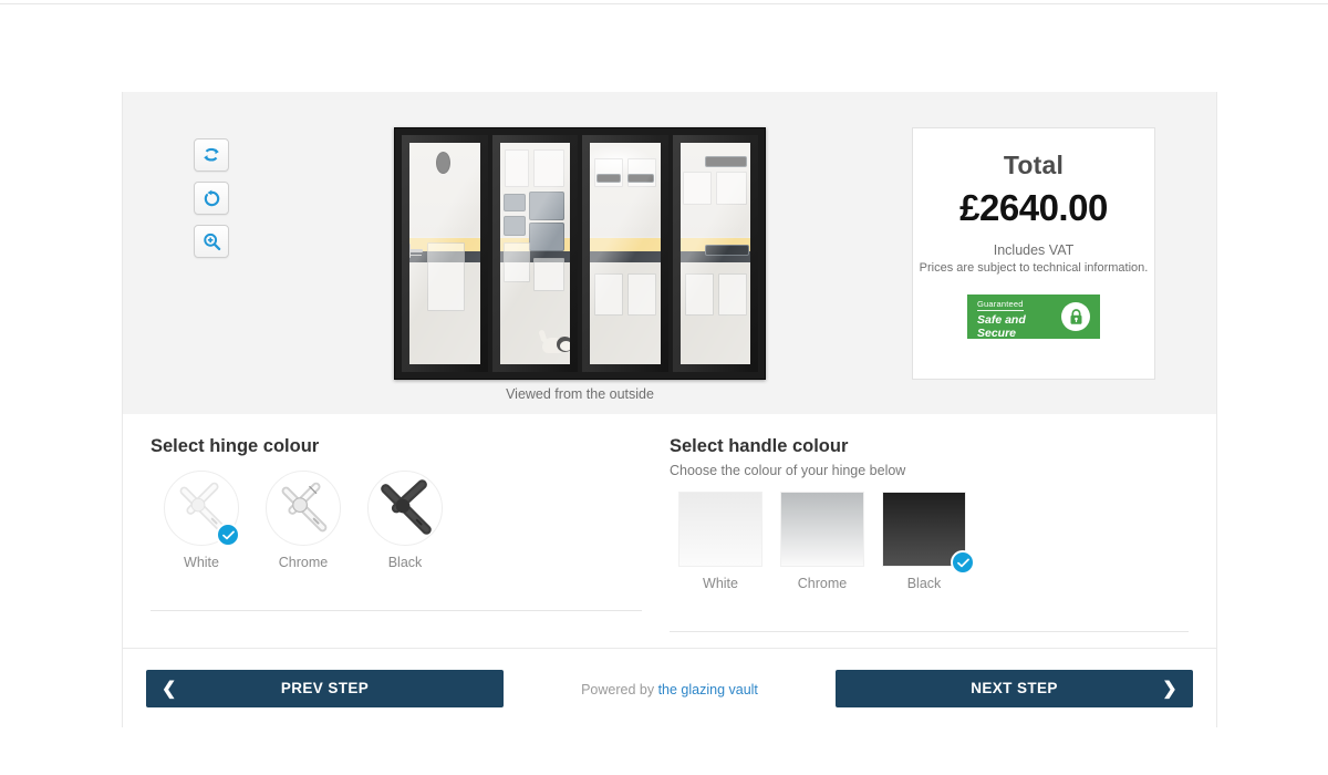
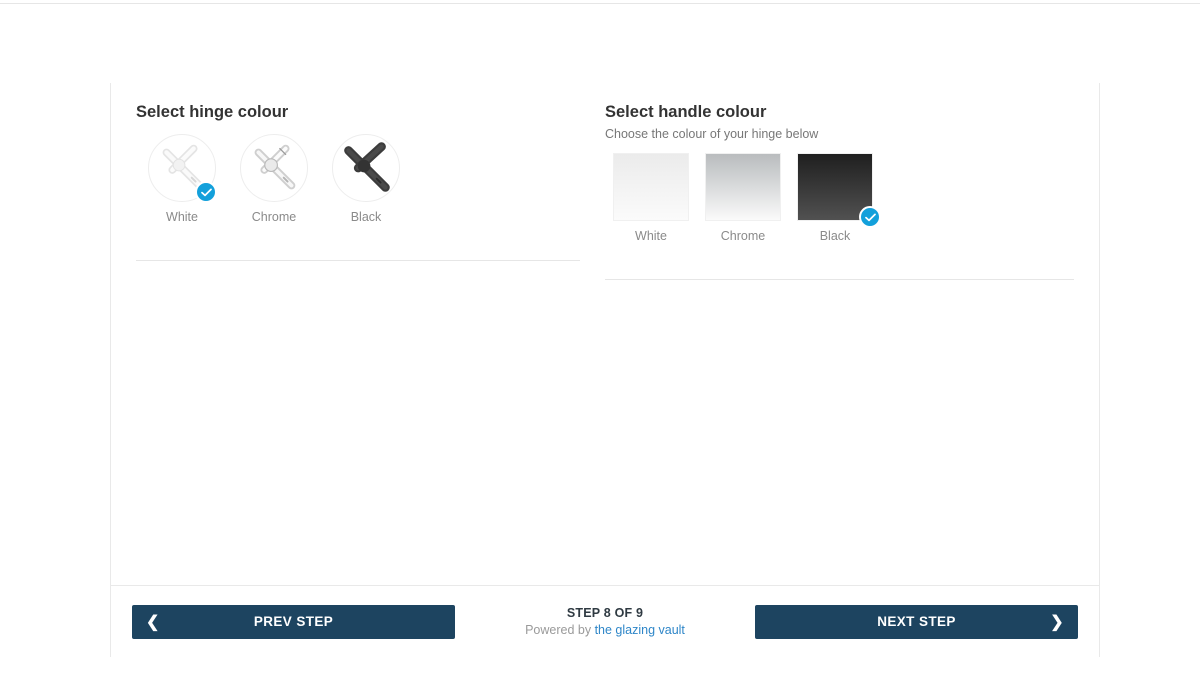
- Viewed from the outside
- Total
- £2640.00
- Includes VAT
- Prices are subject to technical information.
- Guaranteed
- Safe and
- Secure
  Select hinge colour
  White
  Chrome
  Black
  Select handle colour
  Choose the colour of your hinge below
  White
  Chrome
  Black
  ❮
  PREV STEP
+ STEP 8 OF 9
  Powered by the glazing vault
  NEXT STEP
  ❯
